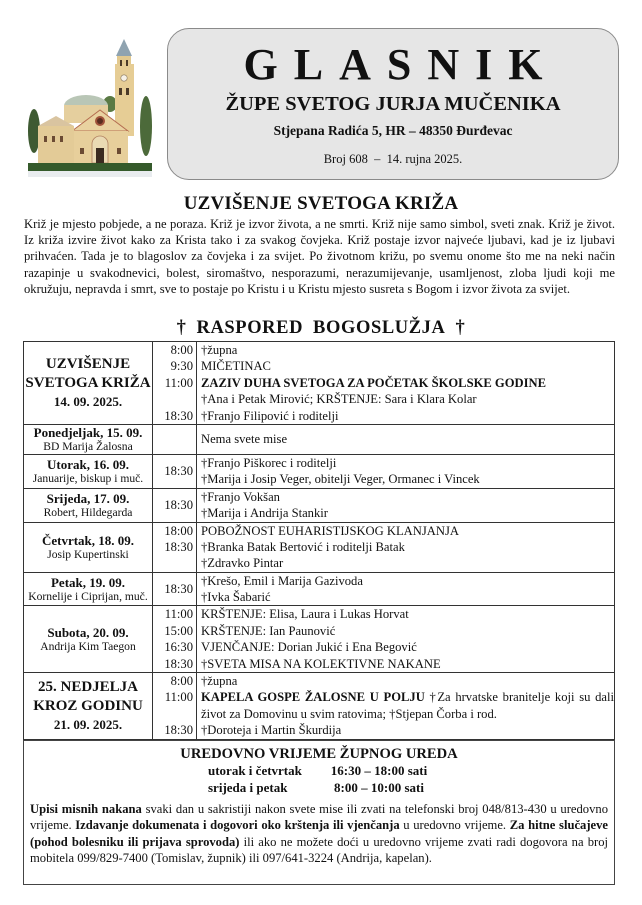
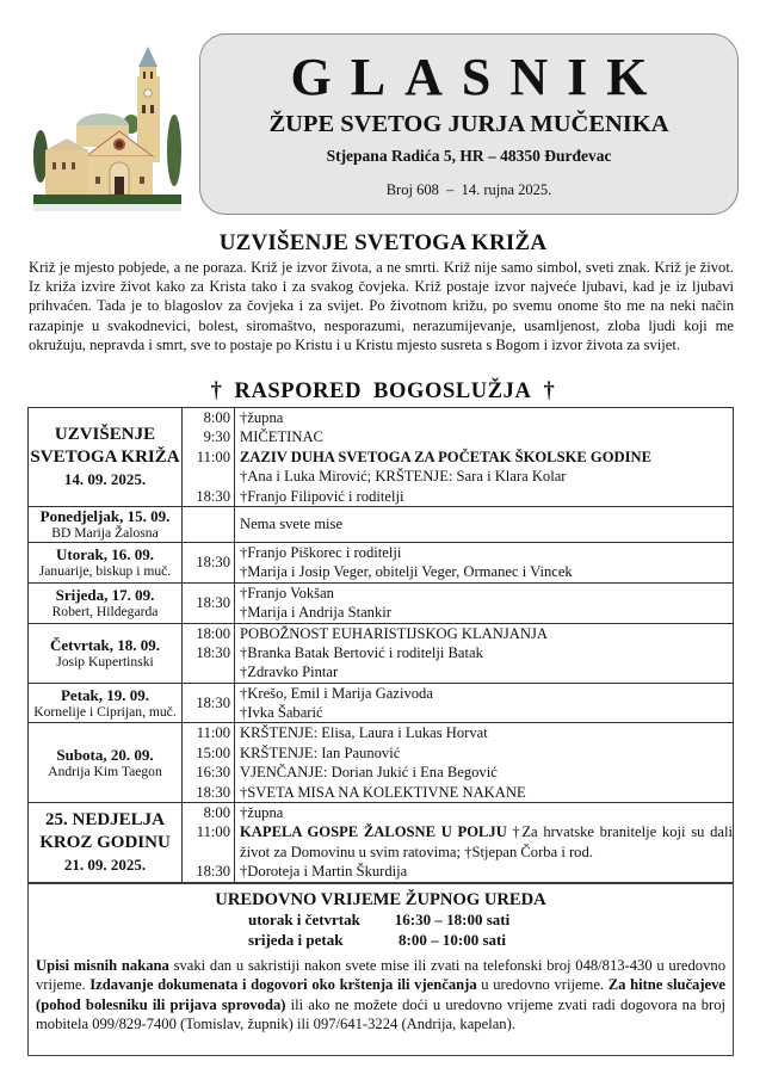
  GLASNIK
  ŽUPE SVETOG JURJA MUČENIKA
  Stjepana Radića 5, HR – 48350 Đurđevac
  Broj 608 – 14. rujna 2025.
  UZVIŠENJE SVETOGA KRIŽA
  Križ je mjesto pobjede, a ne poraza. Križ je izvor života, a ne smrti. Križ nije samo simbol, sveti znak. Križ je život. Iz križa izvire život kako za Krista tako i za svakog čovjeka. Križ postaje izvor najveće ljubavi, kad je iz ljubavi prihvaćen. Tada je to blagoslov za čovjeka i za svijet. Po životnom križu, po svemu onome što me na neki način razapinje u svakodnevici, bolest, siromaštvo, nesporazumi, nerazumijevanje, usamljenost, zloba ljudi koji me okružuju, nepravda i smrt, sve to postaje po Kristu i u Kristu mjesto susreta s Bogom i izvor života za svijet.
  † RASPORED BOGOSLUŽJA †
- UZVIŠENJE SVETOGA KRIŽA 14. 09. 2025.	8:00 9:30 11:00 18:30	†župna MIČETINAC ZAZIV DUHA SVETOGA ZA POČETAK ŠKOLSKE GODINE †Ana i Petak Mirović; KRŠTENJE: Sara i Klara Kolar †Franjo Filipović i roditelji
+ UZVIŠENJE SVETOGA KRIŽA 14. 09. 2025.	8:00 9:30 11:00 18:30	†župna MIČETINAC ZAZIV DUHA SVETOGA ZA POČETAK ŠKOLSKE GODINE †Ana i Luka Mirović; KRŠTENJE: Sara i Klara Kolar †Franjo Filipović i roditelji
  Ponedjeljak, 15. 09. BD Marija Žalosna		Nema svete mise
  Utorak, 16. 09. Januarije, biskup i muč.	18:30	†Franjo Piškorec i roditelji †Marija i Josip Veger, obitelji Veger, Ormanec i Vincek
  Srijeda, 17. 09. Robert, Hildegarda	18:30	†Franjo Vokšan †Marija i Andrija Stankir
  Četvrtak, 18. 09. Josip Kupertinski	18:00 18:30	POBOŽNOST EUHARISTIJSKOG KLANJANJA †Branka Batak Bertović i roditelji Batak †Zdravko Pintar
  Petak, 19. 09. Kornelije i Ciprijan, muč.	18:30	†Krešo, Emil i Marija Gazivoda †Ivka Šabarić
  Subota, 20. 09. Andrija Kim Taegon	11:00 15:00 16:30 18:30	KRŠTENJE: Elisa, Laura i Lukas Horvat KRŠTENJE: Ian Paunović VJENČANJE: Dorian Jukić i Ena Begović †SVETA MISA NA KOLEKTIVNE NAKANE
  25. NEDJELJA KROZ GODINU 21. 09. 2025.	8:00 11:00 18:30	†župna KAPELA GOSPE ŽALOSNE U POLJU †Za hrvatske branitelje koji su dali život za Domovinu u svim ratovima; †Stjepan Čorba i rod. †Doroteja i Martin Škurdija
  UREDOVNO VRIJEME ŽUPNOG UREDA
  utorak i četvrtak 16:30 – 18:00 sati
  srijeda i petak 8:00 – 10:00 sati
  Upisi misnih nakana svaki dan u sakristiji nakon svete mise ili zvati na telefonski broj 048/813-430 u uredovno vrijeme. Izdavanje dokumenata i dogovori oko krštenja ili vjenčanja u uredovno vrijeme. Za hitne slučajeve (pohod bolesniku ili prijava sprovoda) ili ako ne možete doći u uredovno vrijeme zvati radi dogovora na broj mobitela 099/829-7400 (Tomislav, župnik) ili 097/641-3224 (Andrija, kapelan).
